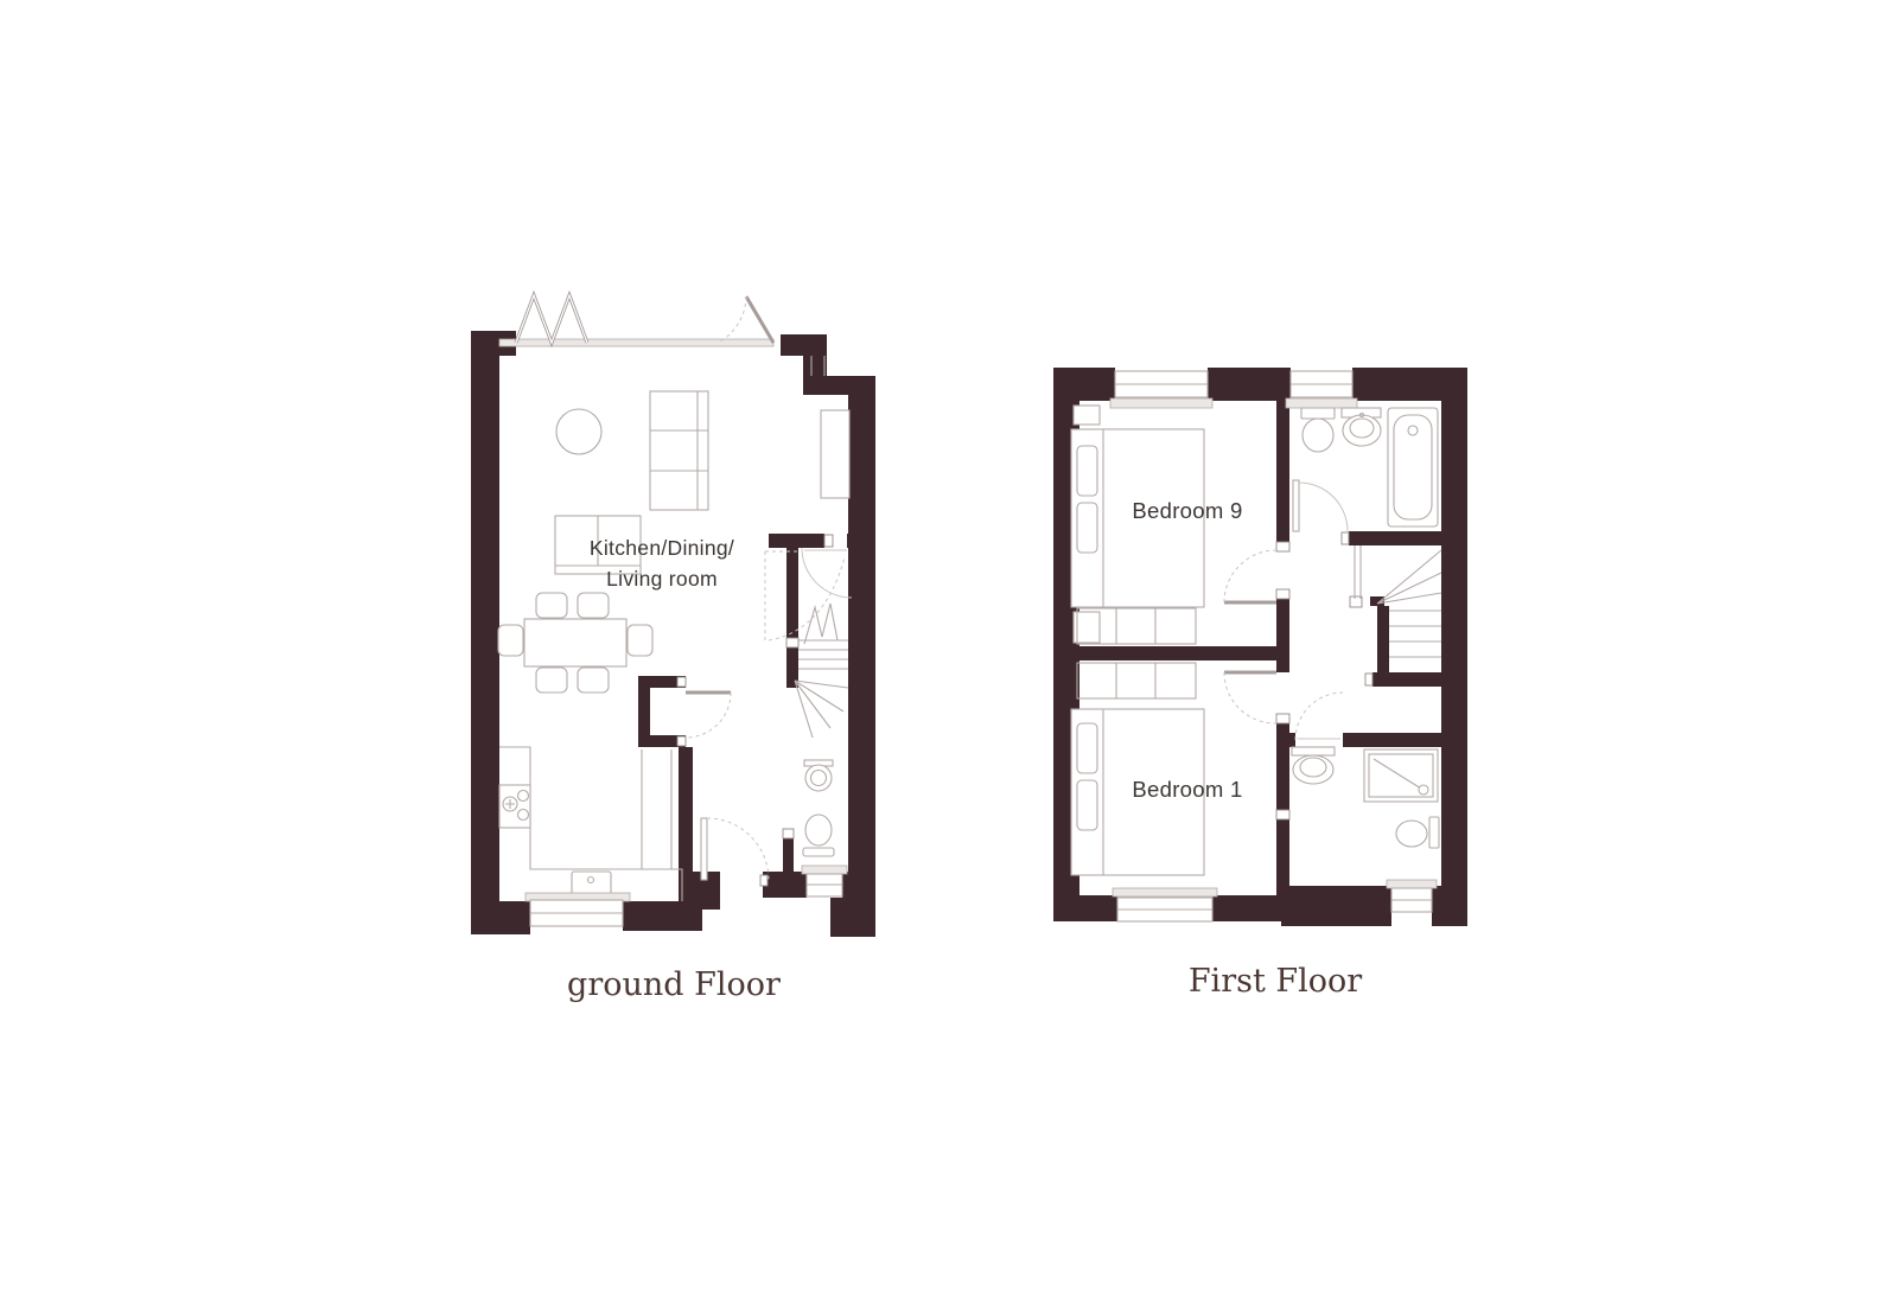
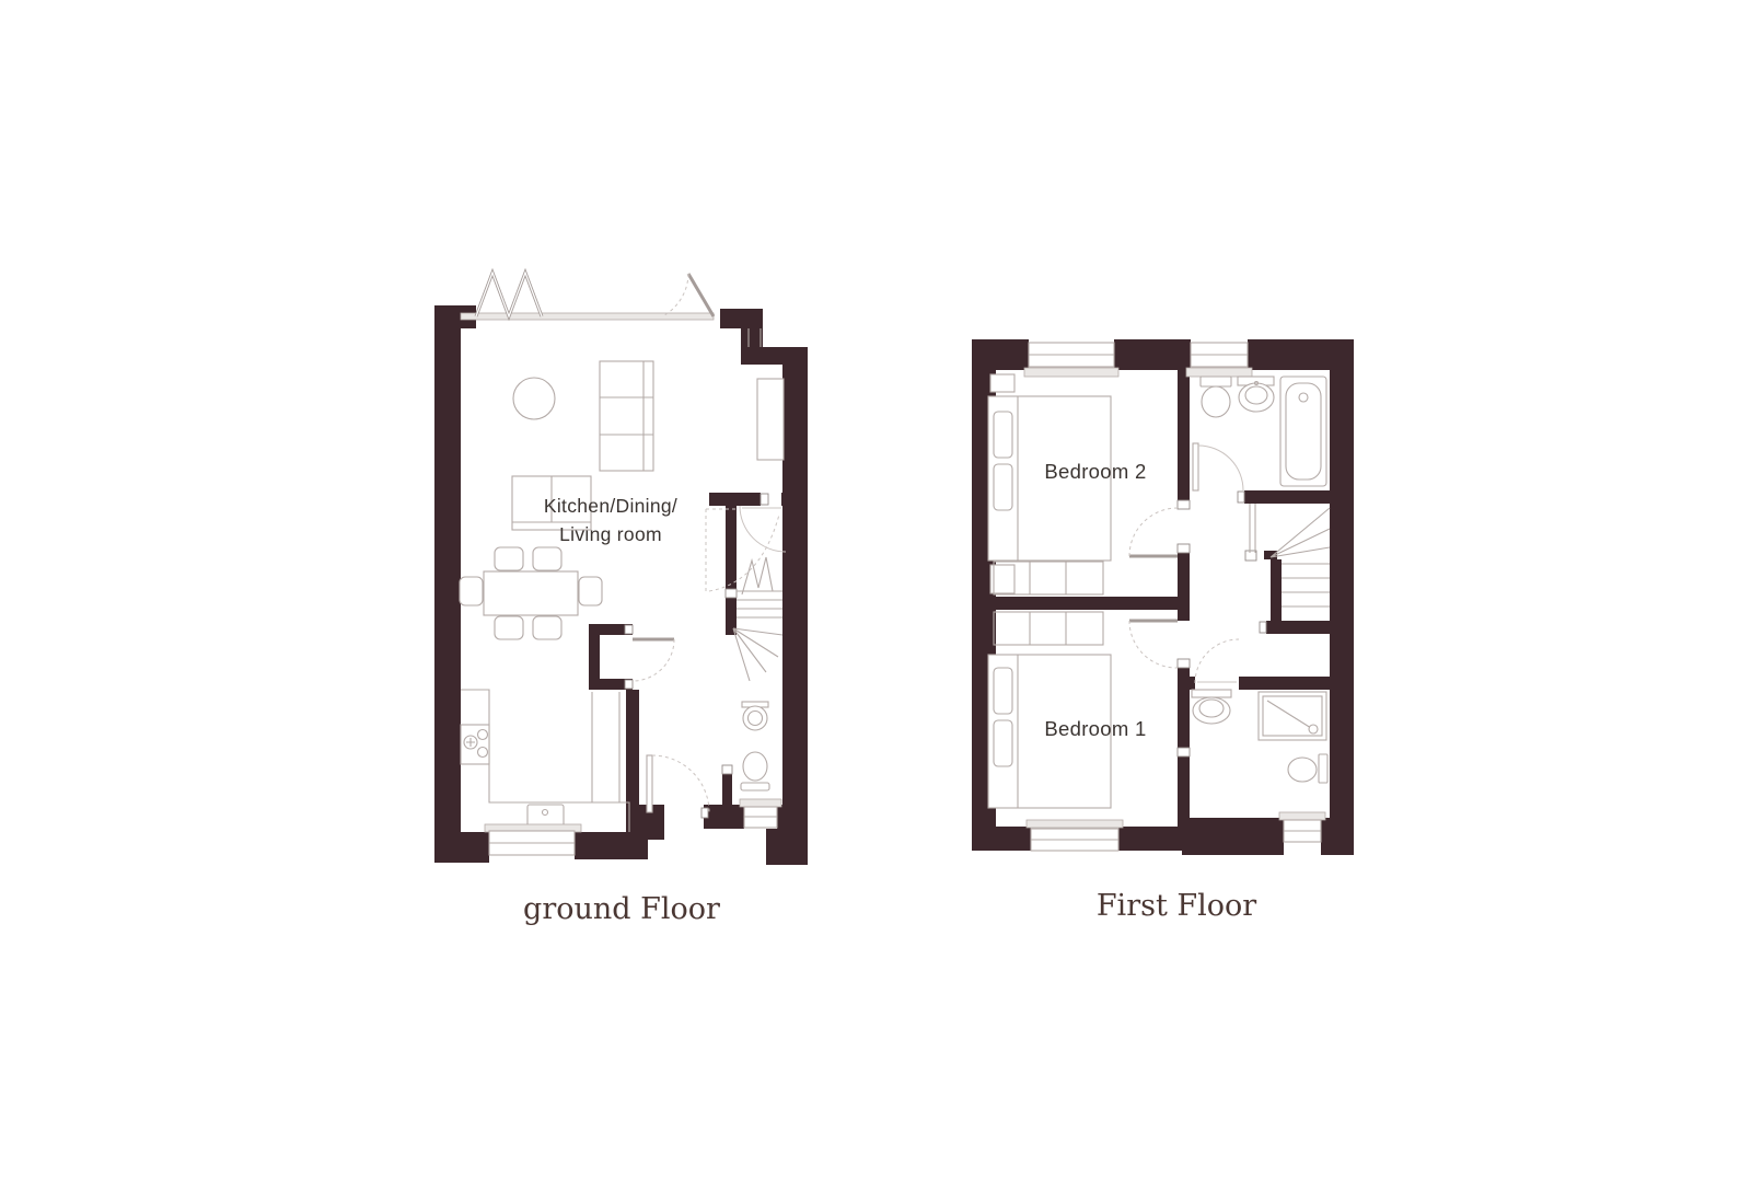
  Kitchen/Dining/
  Living room
- Bedroom 9
+ Bedroom 2
  Bedroom 1
  ground Floor
  First Floor
